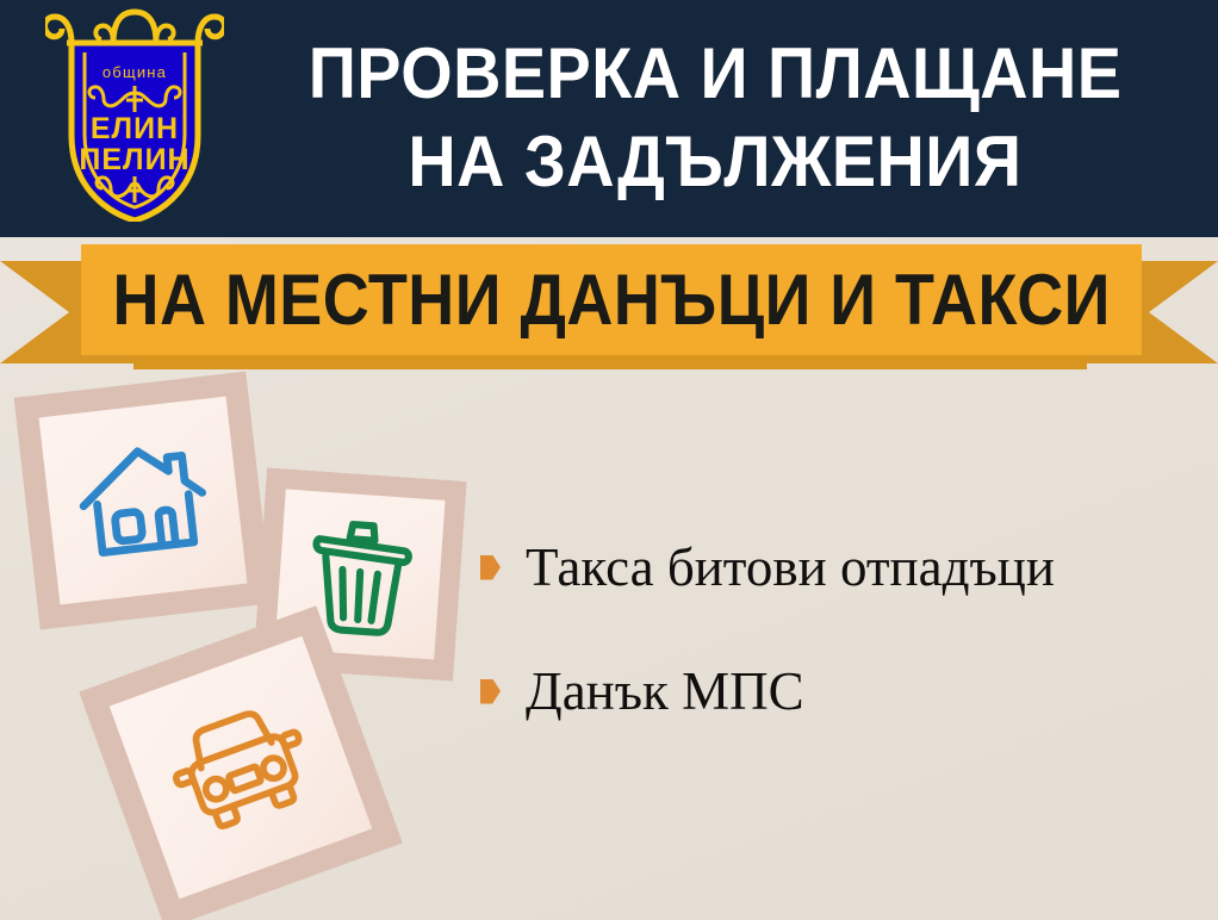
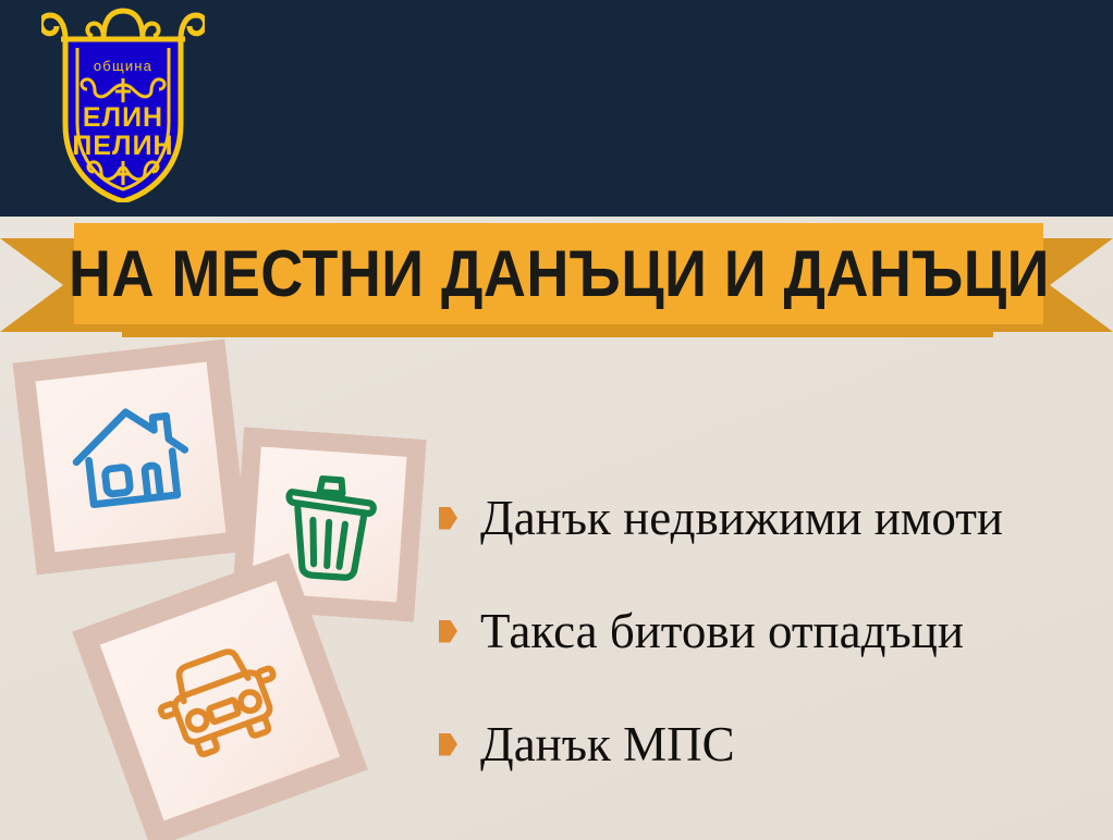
  община
  ЕЛИН
  ПЕЛИН
- ПРОВЕРКА И ПЛАЩАНЕ
- НА ЗАДЪЛЖЕНИЯ
- НА МЕСТНИ ДАНЪЦИ И ТАКСИ
+ НА МЕСТНИ ДАНЪЦИ И ДАНЪЦИ
+ Данък недвижими имоти
  Такса битови отпадъци
  Данък МПС
